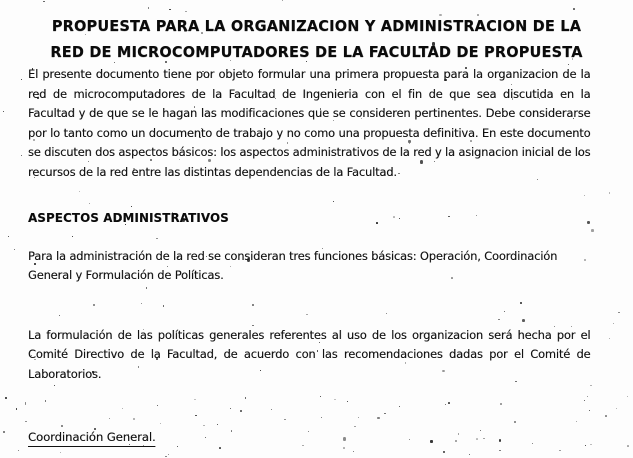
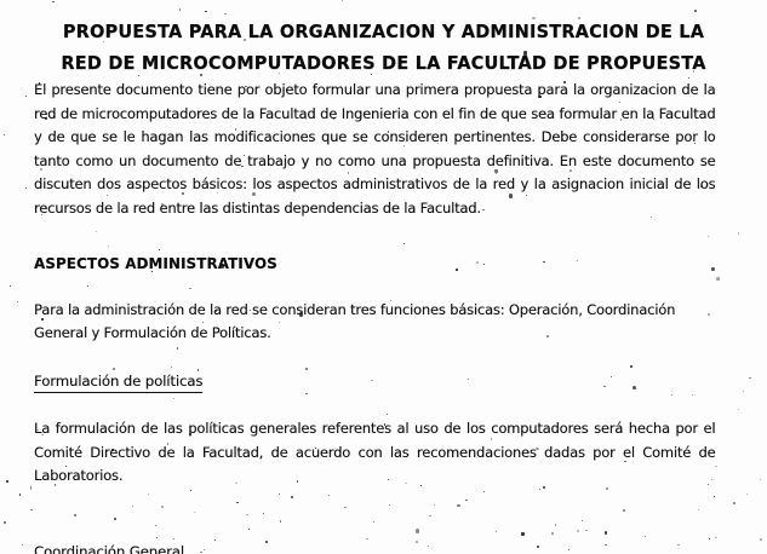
  PROPUESTA PARA LA ORGANIZACION Y ADMINISTRACION DE LA
  RED DE MICROCOMPUTADORES DE LA FACULTAD DE PROPUESTA
- El presente documento tiene por objeto formular una primera propuesta para la organizacion de la red de microcomputadores de la Facultad de Ingenieria con el fin de que sea discutida en la Facultad y de que se le hagan las modificaciones que se consideren pertinentes. Debe considerarse por lo tanto como un documento de trabajo y no como una propuesta definitiva. En este documento se discuten dos aspectos básicos: los aspectos administrativos de la red y la asignacion inicial de los recursos de la red entre las distintas dependencias de la Facultad.
+ El presente documento tiene por objeto formular una primera propuesta para la organizacion de la red de microcomputadores de la Facultad de Ingenieria con el fin de que sea formular en la Facultad y de que se le hagan las modificaciones que se consideren pertinentes. Debe considerarse por lo tanto como un documento de trabajo y no como una propuesta definitiva. En este documento se discuten dos aspectos básicos: los aspectos administrativos de la red y la asignacion inicial de los recursos de la red entre las distintas dependencias de la Facultad.
  ASPECTOS ADMINISTRATIVOS
  Para la administración de la red se consideran tres funciones básicas: Operación, Coordinación General y Formulación de Políticas.
+ Formulación de políticas
- La formulación de las políticas generales referentes al uso de los organizacion será hecha por el Comité Directivo de la Facultad, de acuerdo con las recomendaciones dadas por el Comité de Laboratorios.
+ La formulación de las políticas generales referentes al uso de los computadores será hecha por el Comité Directivo de la Facultad, de acuerdo con las recomendaciones dadas por el Comité de Laboratorios.
  Coordinación General.
